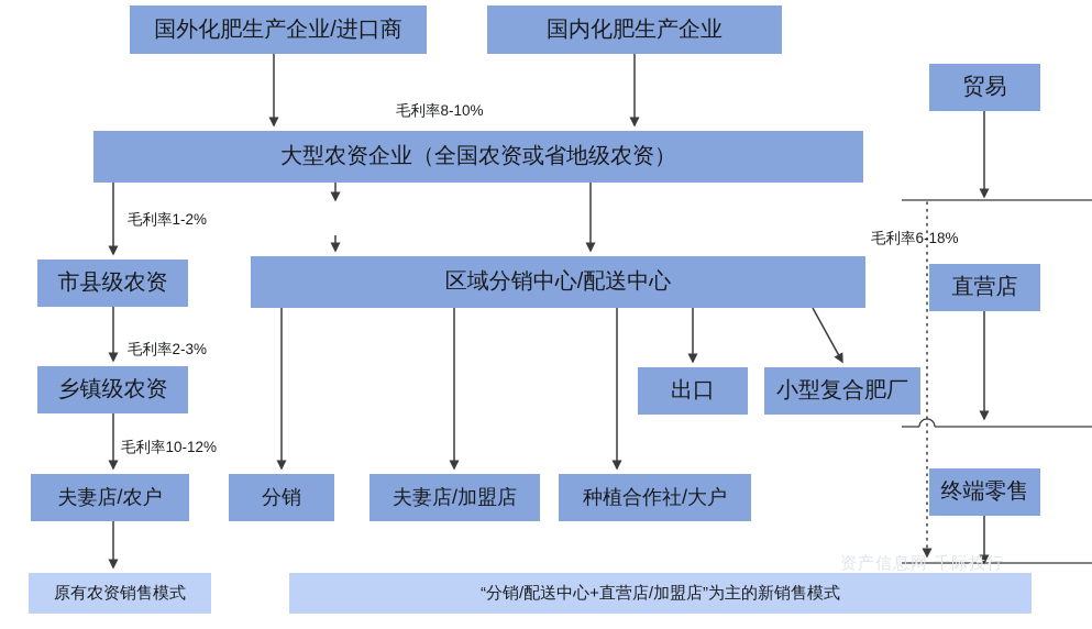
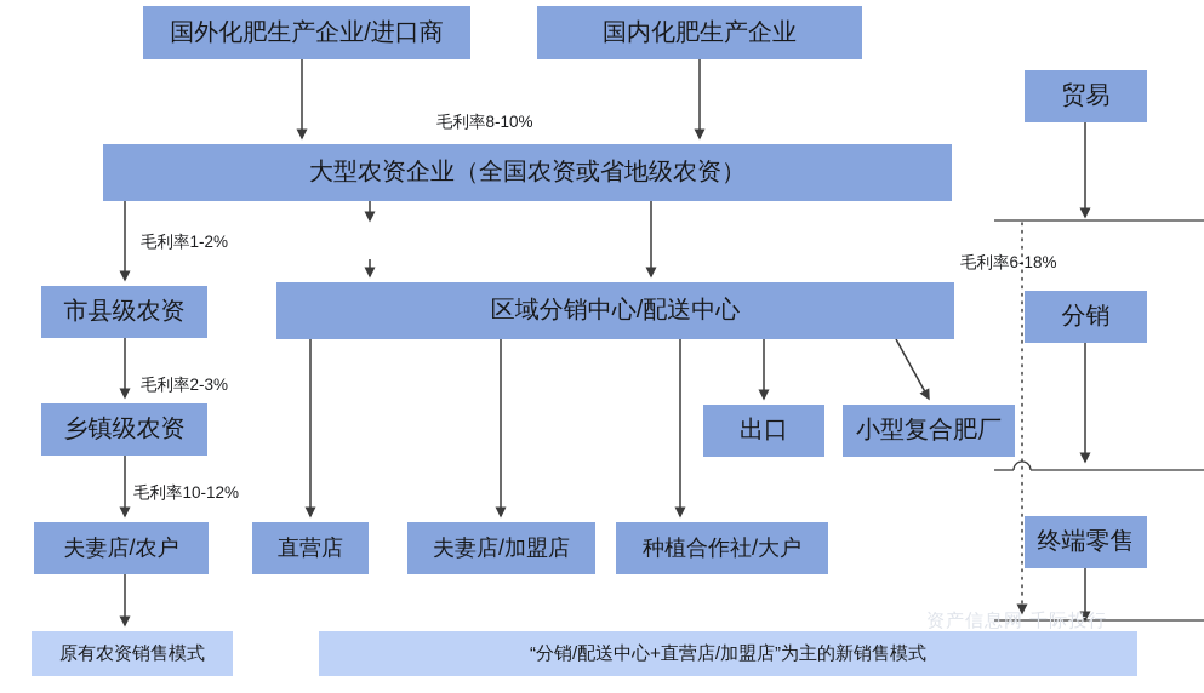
  国外化肥生产企业/进口商
  国内化肥生产企业
  贸易
  大型农资企业（全国农资或省地级农资）
  市县级农资
  区域分销中心/配送中心
- 直营店
+ 分销
  乡镇级农资
  出口
  小型复合肥厂
  夫妻店/农户
- 分销
+ 直营店
  夫妻店/加盟店
  种植合作社/大户
  终端零售
  原有农资销售模式
  “分销/配送中心+直营店/加盟店”为主的新销售模式
  毛利率8-10%
  毛利率1-2%
  毛利率6-18%
  毛利率2-3%
  毛利率10-12%
  资产信息网 千际投行
